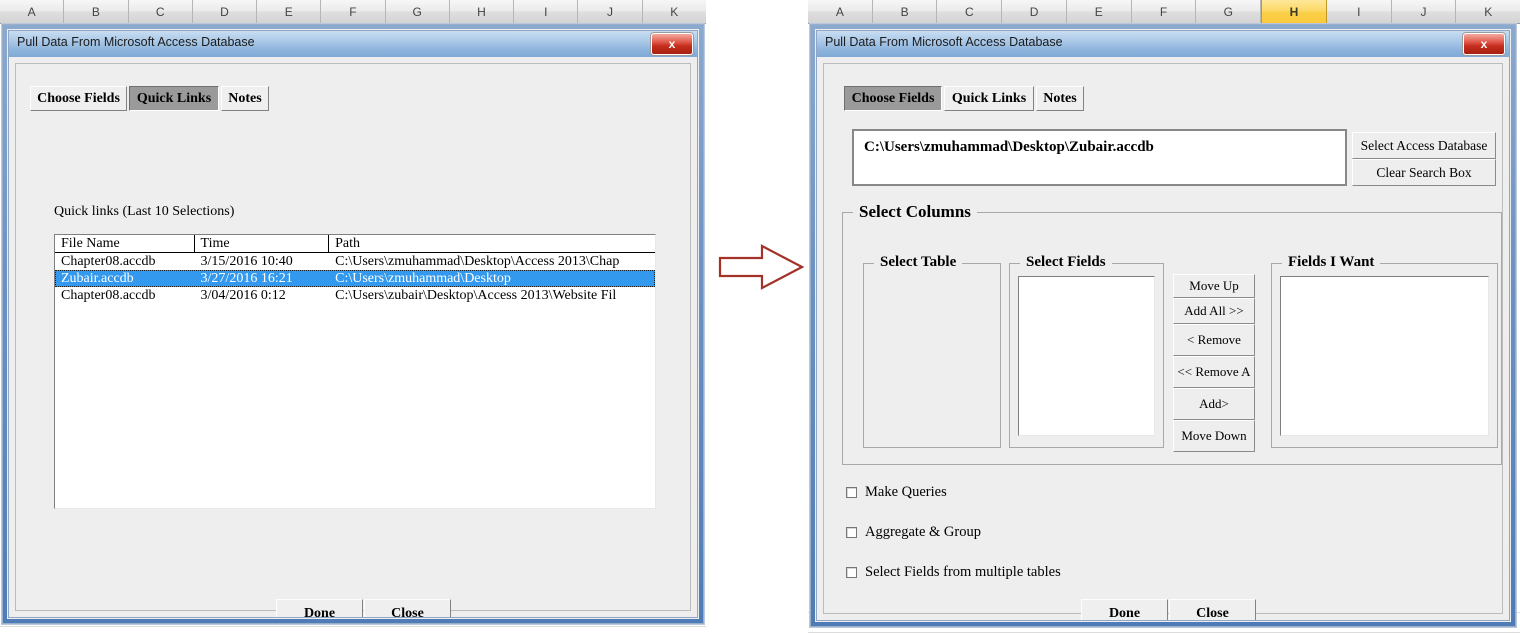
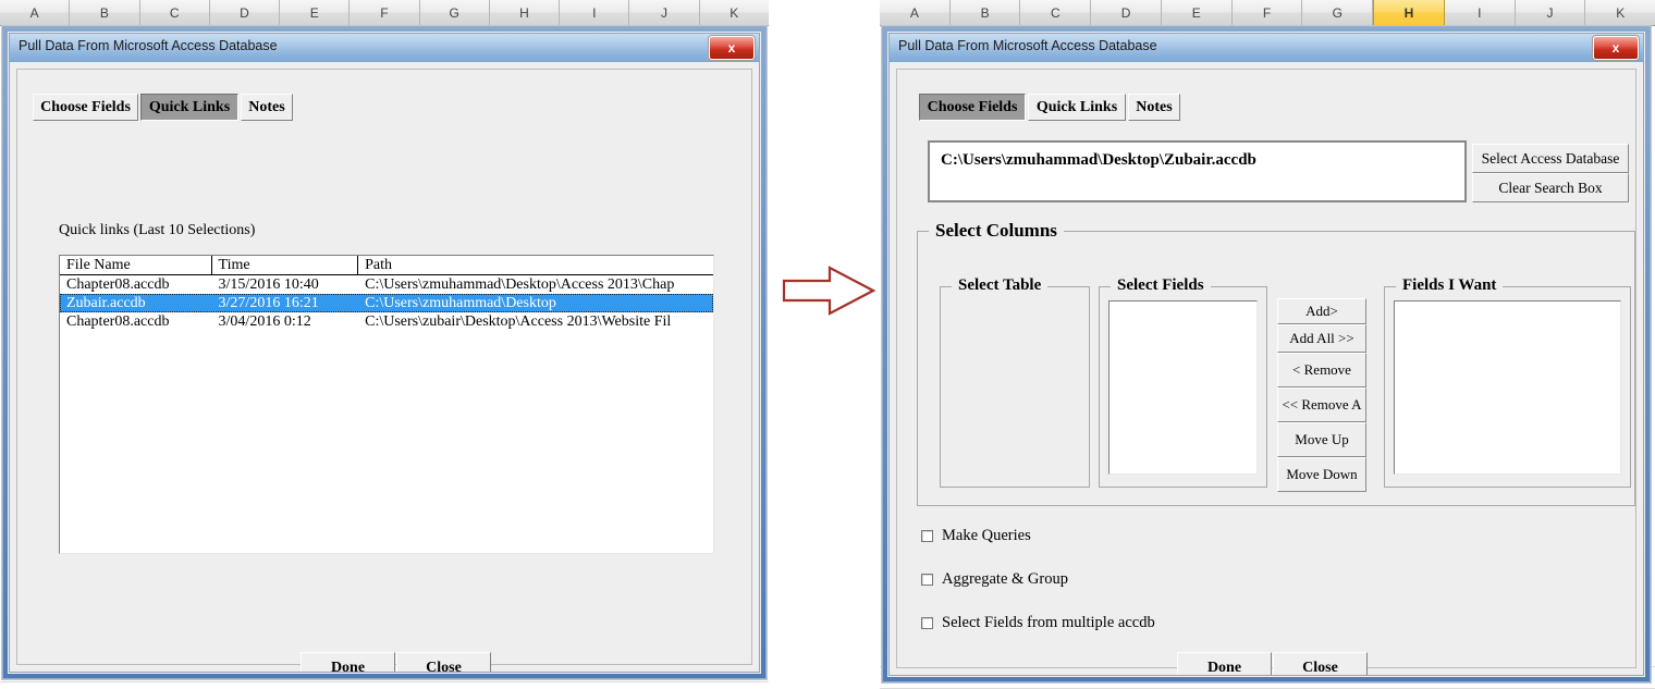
  A
  B
  C
  D
  E
  F
  G
  H
  I
  J
  K
  A
  B
  C
  D
  E
  F
  G
  H
  I
  J
  K
  Pull Data From Microsoft Access Database
  x
  Choose Fields
  Quick Links
  Notes
  Quick links (Last 10 Selections)
  File Name
  Time
  Path
  Chapter08.accdb
  3/15/2016 10:40
  C:\Users\zmuhammad\Desktop\Access 2013\Chap
  Zubair.accdb
  3/27/2016 16:21
  C:\Users\zmuhammad\Desktop
  Chapter08.accdb
  3/04/2016 0:12
  C:\Users\zubair\Desktop\Access 2013\Website Fil
  Done
  Close
  Pull Data From Microsoft Access Database
  x
  Choose Fields
  Quick Links
  Notes
  C:\Users\zmuhammad\Desktop\Zubair.accdb
  Select Access Database
  Clear Search Box
  Select Columns
  Select Table
  Select Fields
- Move Up
+ Add>
  Add All >>
  < Remove
  << Remove A
- Add>
+ Move Up
  Move Down
  Fields I Want
  Make Queries
  Aggregate & Group
- Select Fields from multiple tables
+ Select Fields from multiple accdb
  Done
  Close
